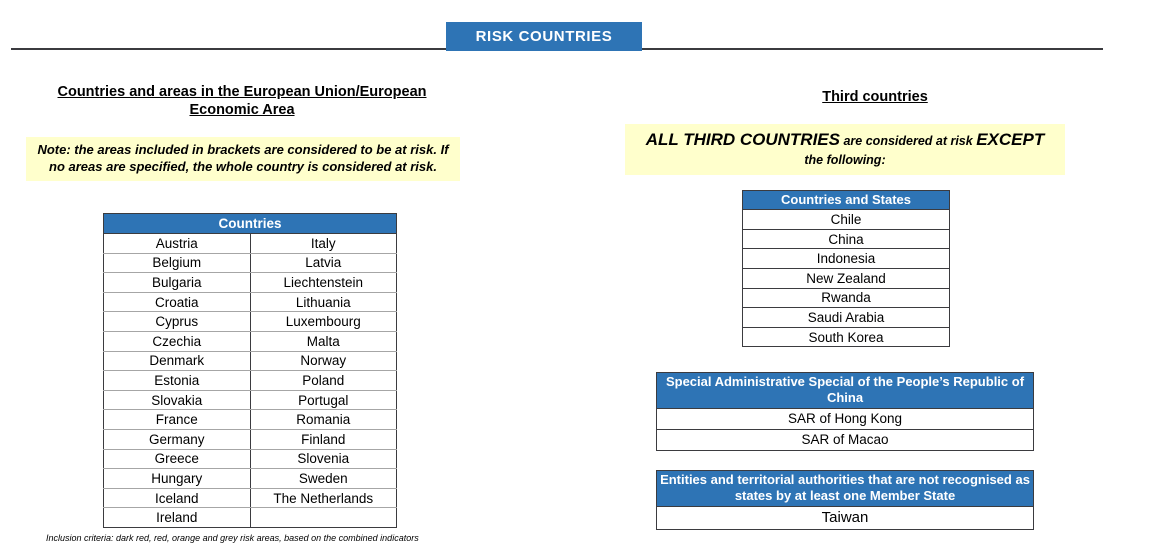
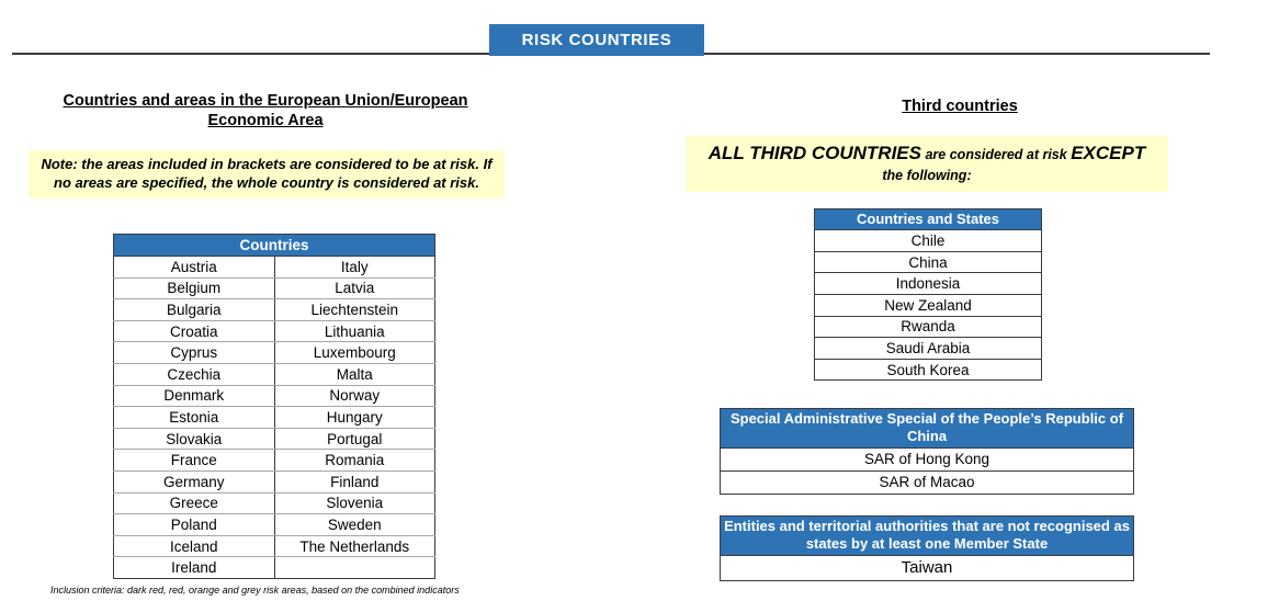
  RISK COUNTRIES
  Countries and areas in the European Union/European Economic Area
  Note: the areas included in brackets are considered to be at risk. If no areas are specified, the whole country is considered at risk.
  Countries
  Austria	Italy
  Belgium	Latvia
  Bulgaria	Liechtenstein
  Croatia	Lithuania
  Cyprus	Luxembourg
  Czechia	Malta
  Denmark	Norway
- Estonia	Poland
+ Estonia	Hungary
  Slovakia	Portugal
  France	Romania
  Germany	Finland
  Greece	Slovenia
- Hungary	Sweden
+ Poland	Sweden
  Iceland	The Netherlands
  Ireland
  Inclusion criteria: dark red, red, orange and grey risk areas, based on the combined indicators
  Third countries
  ALL THIRD COUNTRIES are considered at risk EXCEPT
  the following:
  Countries and States
  Chile
  China
  Indonesia
  New Zealand
  Rwanda
  Saudi Arabia
  South Korea
  Special Administrative Special of the People’s Republic of China
  SAR of Hong Kong
  SAR of Macao
  Entities and territorial authorities that are not recognised as states by at least one Member State
  Taiwan
